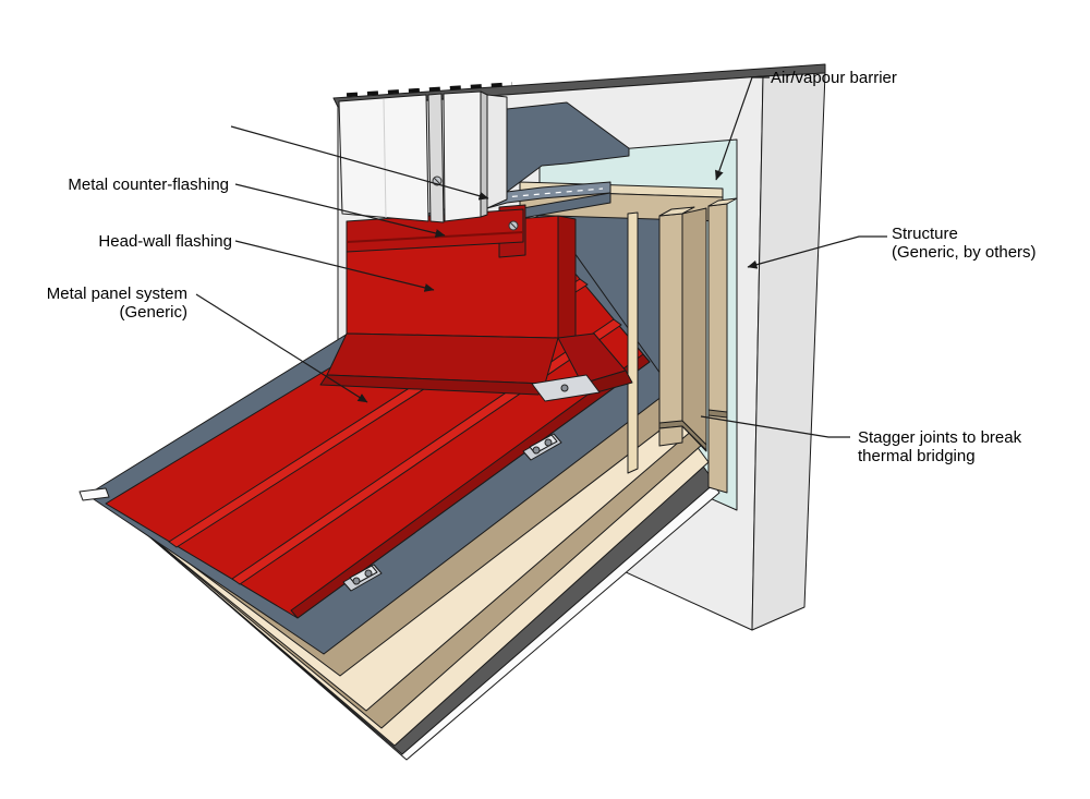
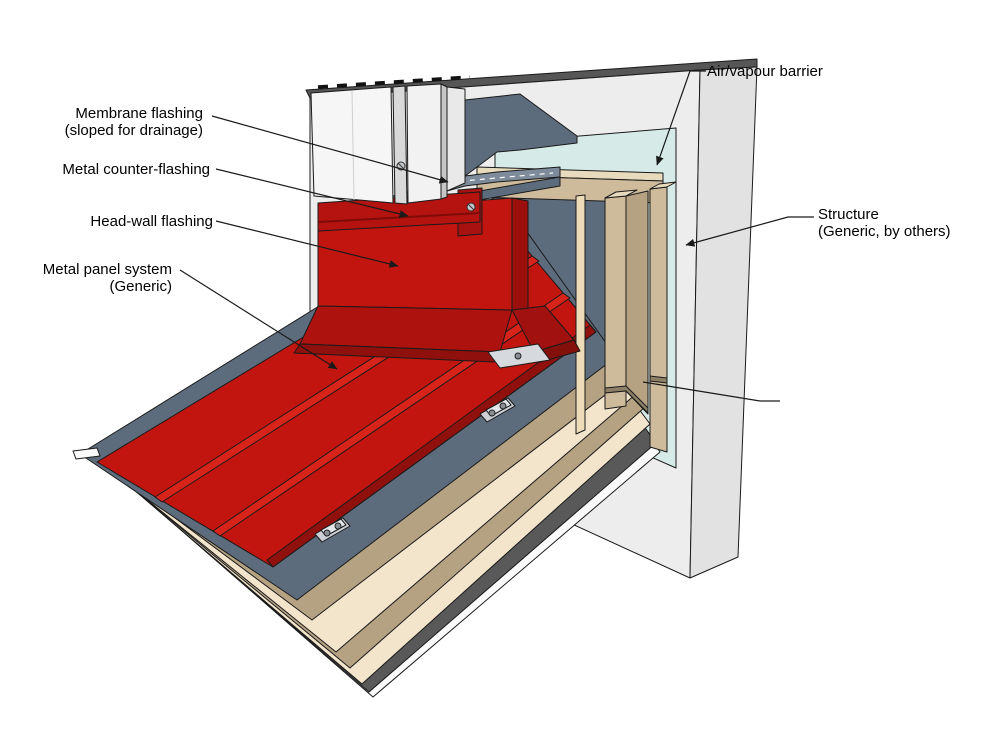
+ Membrane flashing
+ (sloped for drainage)
  Metal counter-flashing
  Head-wall flashing
  Metal panel system
  (Generic)
  Air/vapour barrier
  Structure
  (Generic, by others)
- Stagger joints to break
- thermal bridging
